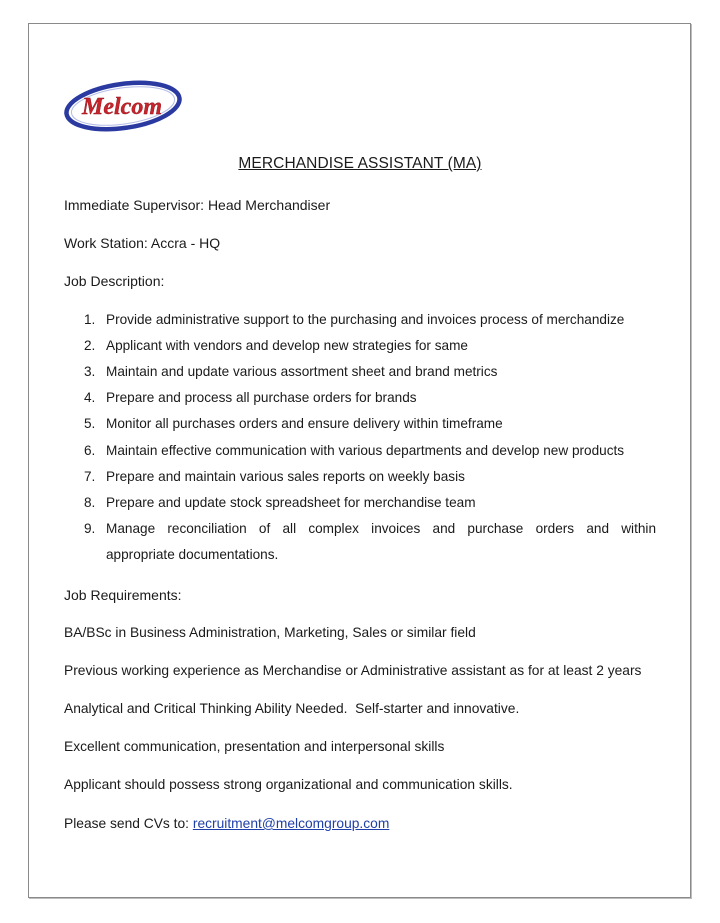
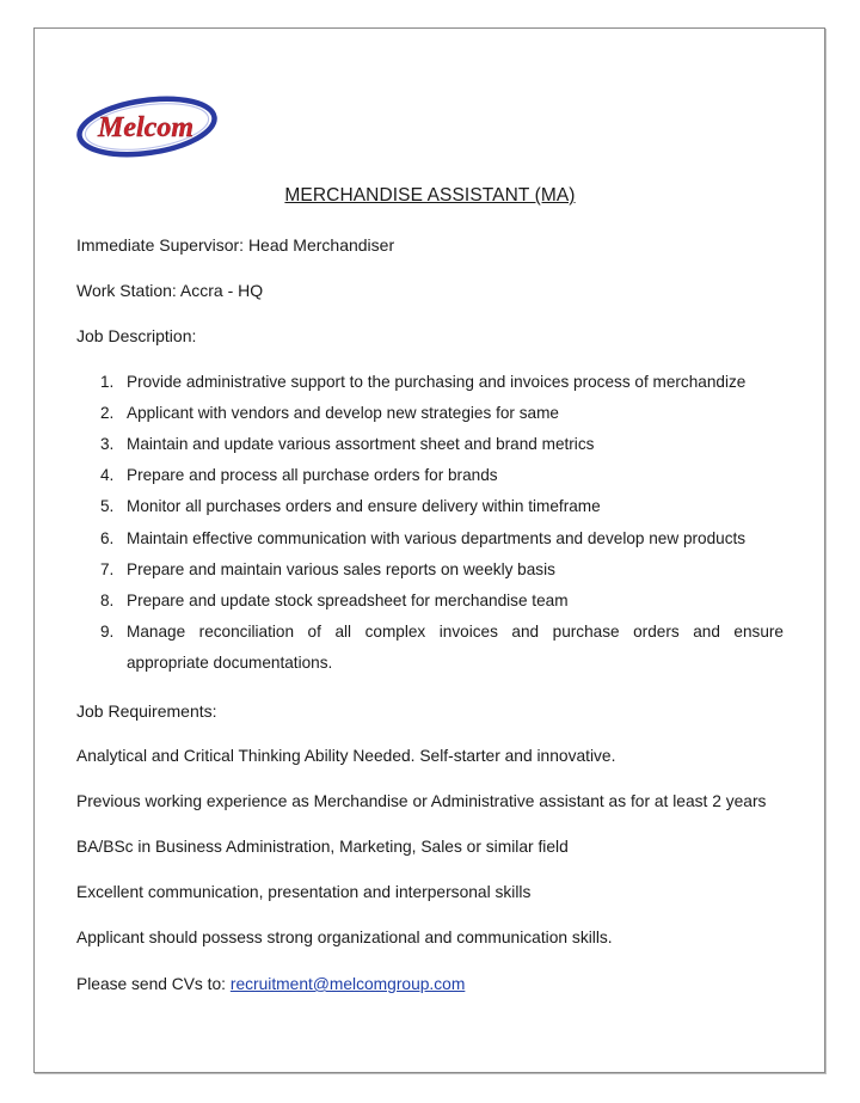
  Melcom
  MERCHANDISE ASSISTANT (MA)
  Immediate Supervisor: Head Merchandiser
  Work Station: Accra - HQ
  Job Description:
  1.
  Provide administrative support to the purchasing and invoices process of merchandize
  2.
  Applicant with vendors and develop new strategies for same
  3.
  Maintain and update various assortment sheet and brand metrics
  4.
  Prepare and process all purchase orders for brands
  5.
  Monitor all purchases orders and ensure delivery within timeframe
  6.
  Maintain effective communication with various departments and develop new products
  7.
  Prepare and maintain various sales reports on weekly basis
  8.
  Prepare and update stock spreadsheet for merchandise team
  9.
- Manage reconciliation of all complex invoices and purchase orders and within
+ Manage reconciliation of all complex invoices and purchase orders and ensure
  appropriate documentations.
  Job Requirements:
- BA/BSc in Business Administration, Marketing, Sales or similar field
+ Analytical and Critical Thinking Ability Needed. Self-starter and innovative.
  Previous working experience as Merchandise or Administrative assistant as for at least 2 years
- Analytical and Critical Thinking Ability Needed. Self-starter and innovative.
+ BA/BSc in Business Administration, Marketing, Sales or similar field
  Excellent communication, presentation and interpersonal skills
  Applicant should possess strong organizational and communication skills.
  Please send CVs to: recruitment@melcomgroup.com
